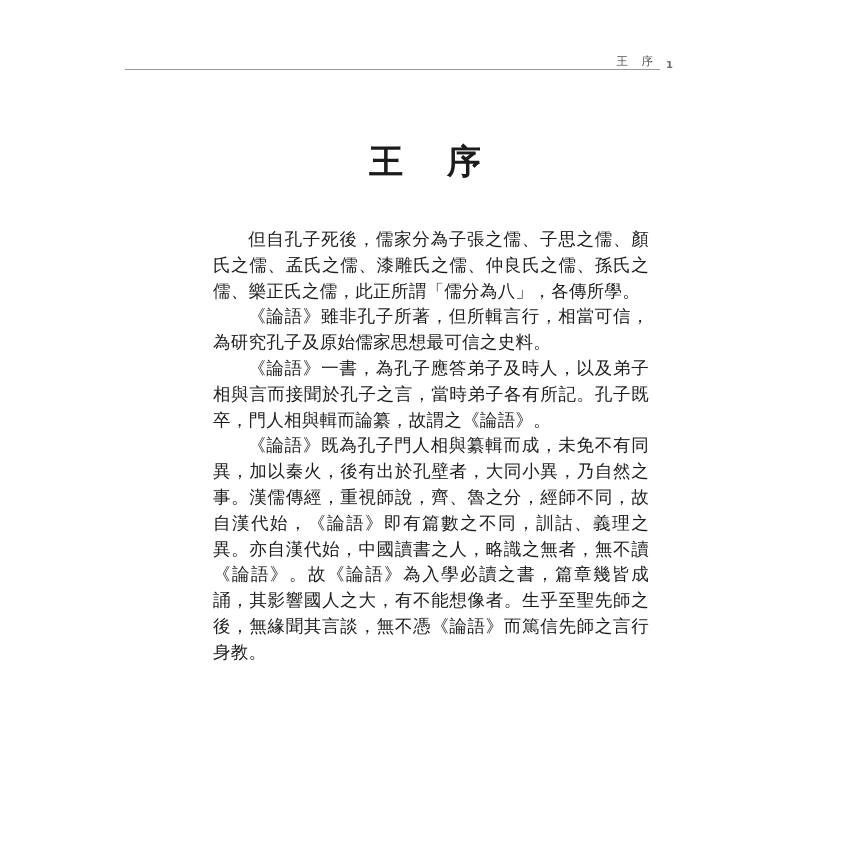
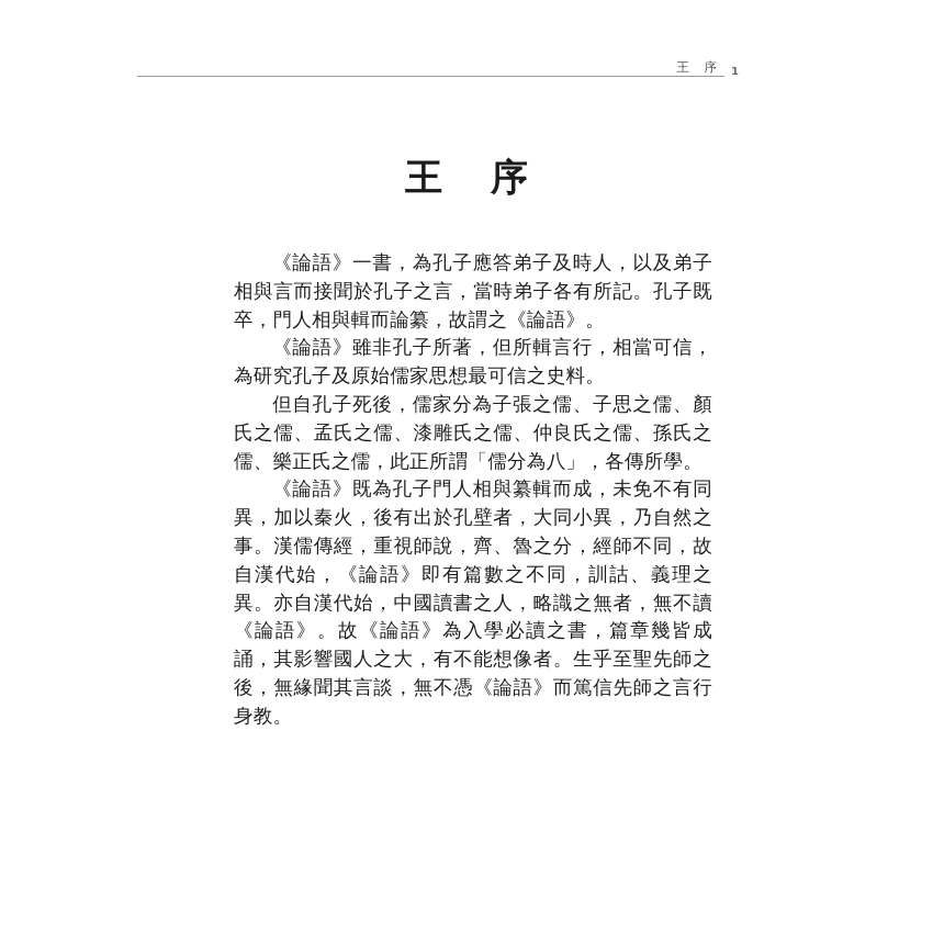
  王 序
  1
  王 序
- 但自孔子死後，儒家分為子張之儒、子思之儒、顏氏之儒、孟氏之儒、漆雕氏之儒、仲良氏之儒、孫氏之儒、樂正氏之儒，此正所謂「儒分為八」，各傳所學。
+ 《論語》一書，為孔子應答弟子及時人，以及弟子相與言而接聞於孔子之言，當時弟子各有所記。孔子既卒，門人相與輯而論纂，故謂之《論語》。
  《論語》雖非孔子所著，但所輯言行，相當可信，為研究孔子及原始儒家思想最可信之史料。
- 《論語》一書，為孔子應答弟子及時人，以及弟子相與言而接聞於孔子之言，當時弟子各有所記。孔子既卒，門人相與輯而論纂，故謂之《論語》。
+ 但自孔子死後，儒家分為子張之儒、子思之儒、顏氏之儒、孟氏之儒、漆雕氏之儒、仲良氏之儒、孫氏之儒、樂正氏之儒，此正所謂「儒分為八」，各傳所學。
  《論語》既為孔子門人相與纂輯而成，未免不有同異，加以秦火，後有出於孔壁者，大同小異，乃自然之事。漢儒傳經，重視師說，齊、魯之分，經師不同，故自漢代始，《論語》即有篇數之不同，訓詁、義理之異。亦自漢代始，中國讀書之人，略識之無者，無不讀《論語》。故《論語》為入學必讀之書，篇章幾皆成誦，其影響國人之大，有不能想像者。生乎至聖先師之後，無緣聞其言談，無不憑《論語》而篤信先師之言行身教。
